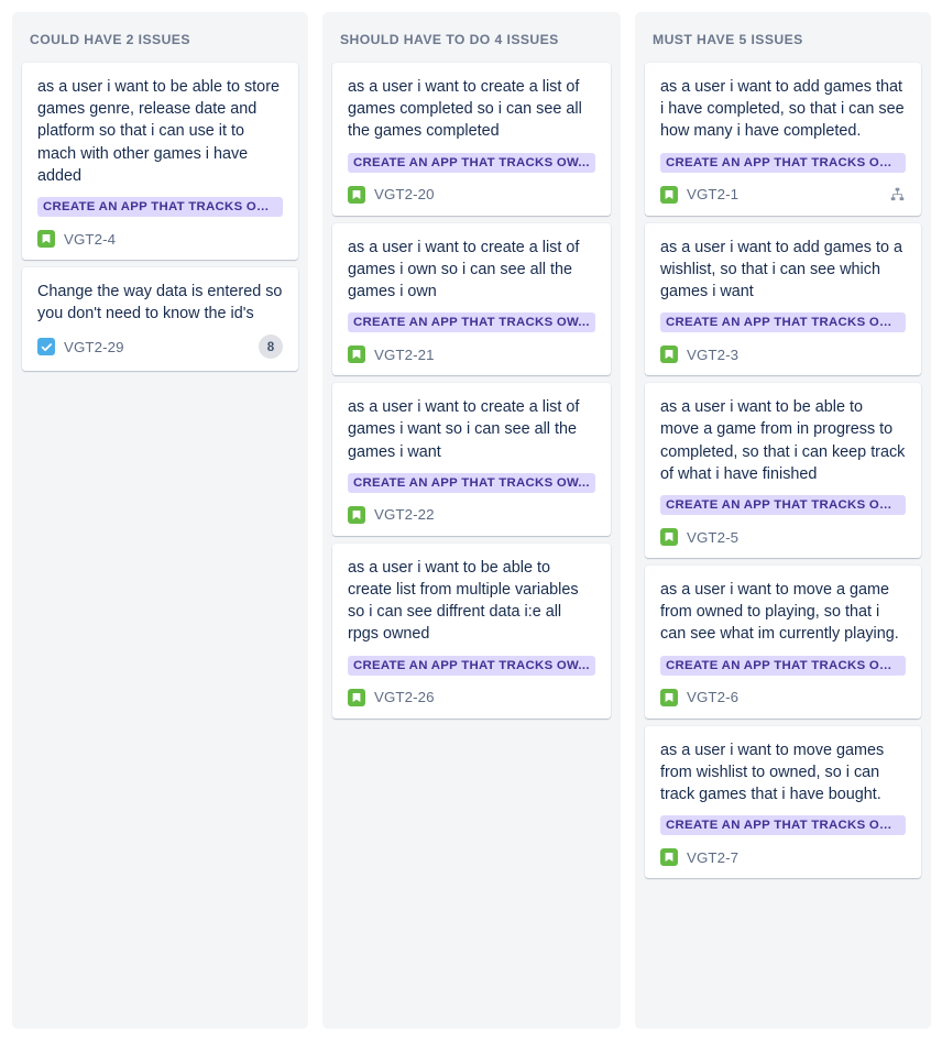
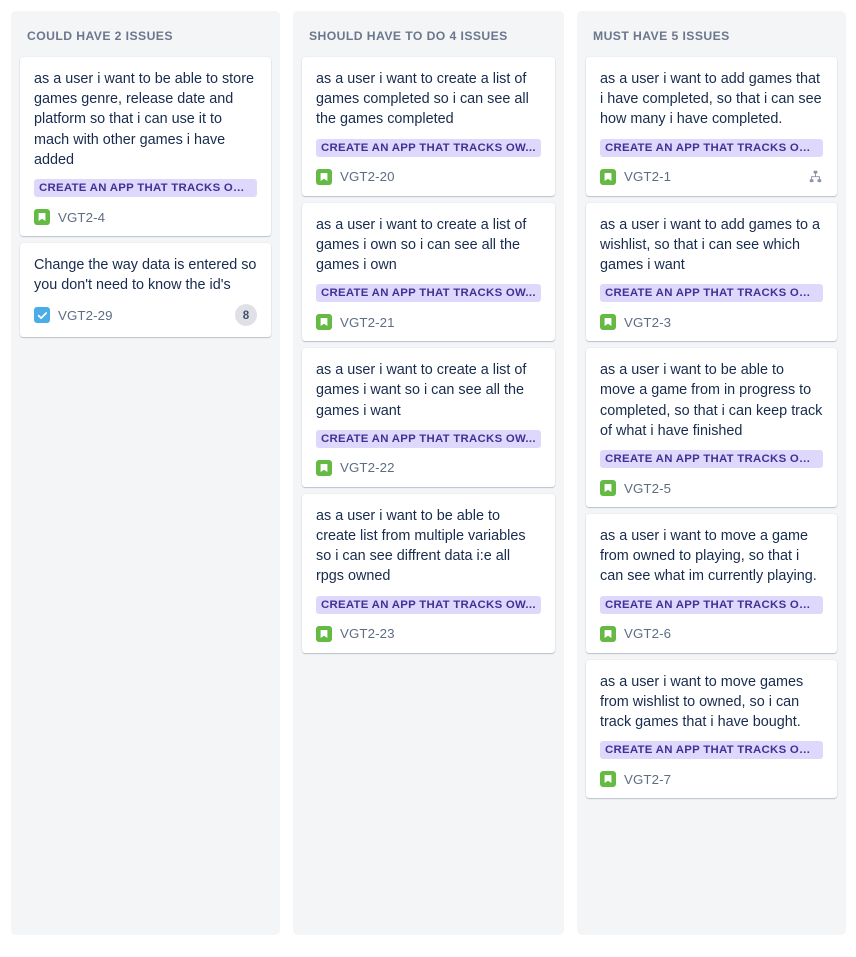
  COULD HAVE 2 ISSUES
  as a user i want to be able to store games genre, release date and platform so that i can use it to mach with other games i have added
  CREATE AN APP THAT TRACKS OW...
  VGT2-4
  Change the way data is entered so you don't need to know the id's
  VGT2-29
  8
  SHOULD HAVE TO DO 4 ISSUES
  as a user i want to create a list of games completed so i can see all the games completed
  CREATE AN APP THAT TRACKS OW...
  VGT2-20
  as a user i want to create a list of games i own so i can see all the games i own
  CREATE AN APP THAT TRACKS OW...
  VGT2-21
  as a user i want to create a list of games i want so i can see all the games i want
  CREATE AN APP THAT TRACKS OW...
  VGT2-22
  as a user i want to be able to create list from multiple variables so i can see diffrent data i:e all rpgs owned
  CREATE AN APP THAT TRACKS OW...
- VGT2-26
+ VGT2-23
  MUST HAVE 5 ISSUES
  as a user i want to add games that i have completed, so that i can see how many i have completed.
  CREATE AN APP THAT TRACKS OW...
  VGT2-1
  as a user i want to add games to a wishlist, so that i can see which games i want
  CREATE AN APP THAT TRACKS OW...
  VGT2-3
  as a user i want to be able to move a game from in progress to completed, so that i can keep track of what i have finished
  CREATE AN APP THAT TRACKS OW...
  VGT2-5
  as a user i want to move a game from owned to playing, so that i can see what im currently playing.
  CREATE AN APP THAT TRACKS OW...
  VGT2-6
  as a user i want to move games from wishlist to owned, so i can track games that i have bought.
  CREATE AN APP THAT TRACKS OW...
  VGT2-7
